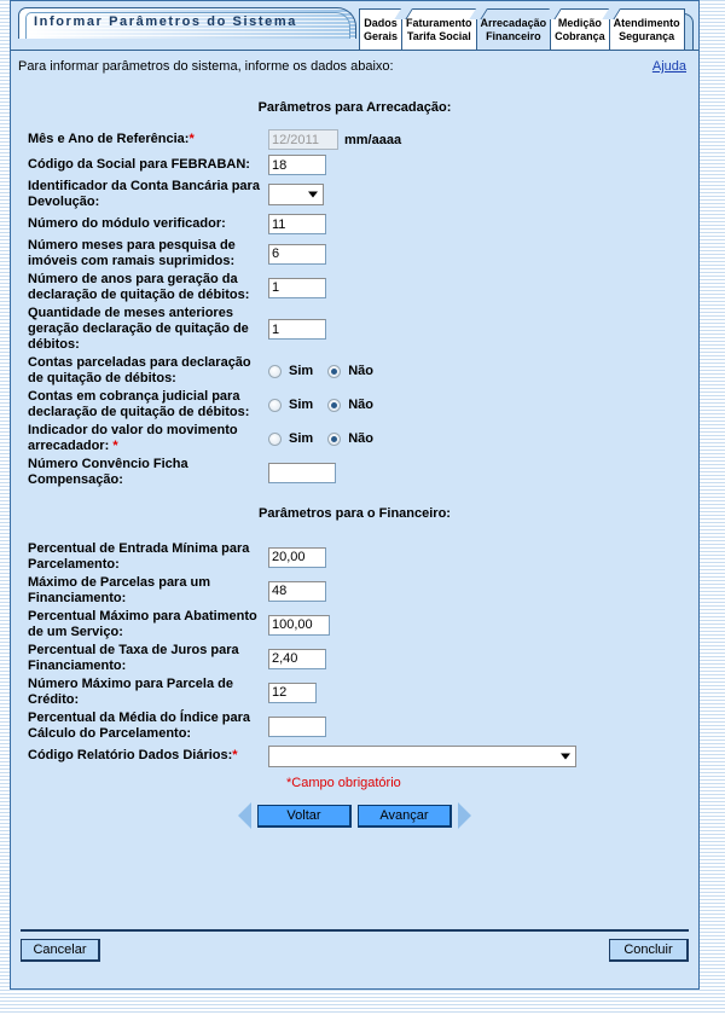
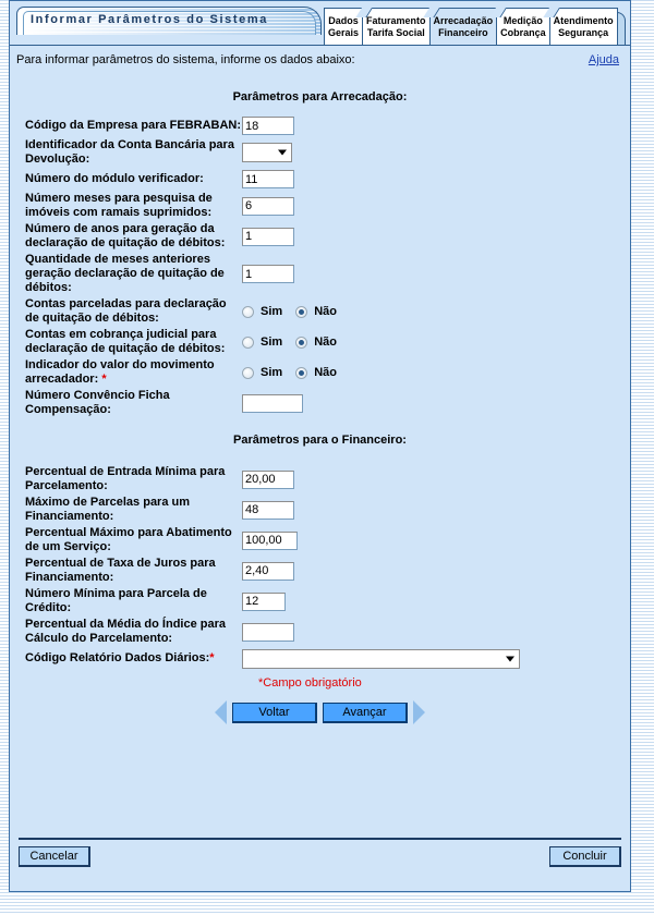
  Informar Parâmetros do Sistema
  Dados
  Gerais
  Faturamento
  Tarifa Social
  Arrecadação
  Financeiro
  Medição
  Cobrança
  Atendimento
  Segurança
  Para informar parâmetros do sistema, informe os dados abaixo:
  Ajuda
  Parâmetros para Arrecadação:
- Mês e Ano de Referência:*
- 12/2011
- mm/aaaa
- Código da Social para FEBRABAN:
+ Código da Empresa para FEBRABAN:
  18
  Identificador da Conta Bancária para Devolução:
  Número do módulo verificador:
  11
  Número meses para pesquisa de imóveis com ramais suprimidos:
  6
  Número de anos para geração da declaração de quitação de débitos:
  1
  Quantidade de meses anteriores geração declaração de quitação de débitos:
  1
  Contas parceladas para declaração de quitação de débitos:
  Sim
  Não
  Contas em cobrança judicial para declaração de quitação de débitos:
  Sim
  Não
  Indicador do valor do movimento arrecadador: *
  Sim
  Não
  Número Convêncio Ficha Compensação:
  Parâmetros para o Financeiro:
  Percentual de Entrada Mínima para Parcelamento:
  20,00
  Máximo de Parcelas para um Financiamento:
  48
  Percentual Máximo para Abatimento de um Serviço:
  100,00
  Percentual de Taxa de Juros para Financiamento:
  2,40
- Número Máximo para Parcela de Crédito:
+ Número Mínima para Parcela de Crédito:
  12
  Percentual da Média do Índice para Cálculo do Parcelamento:
  Código Relatório Dados Diários:*
  *Campo obrigatório
  Voltar
  Avançar
  Cancelar
  Concluir
